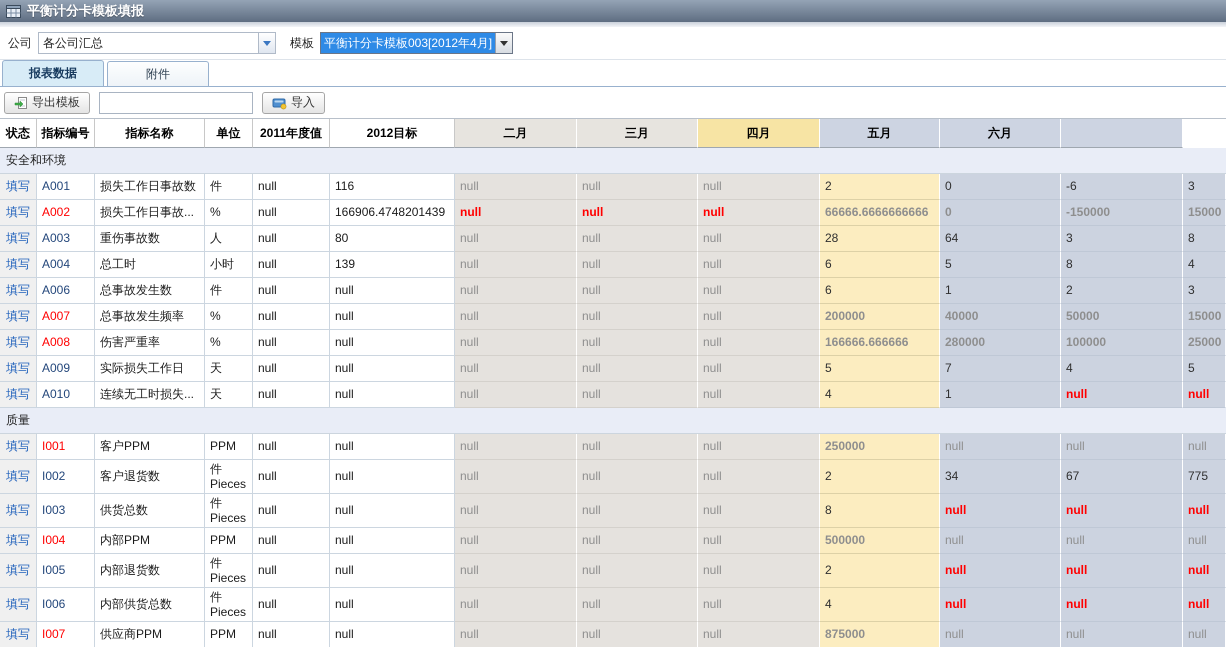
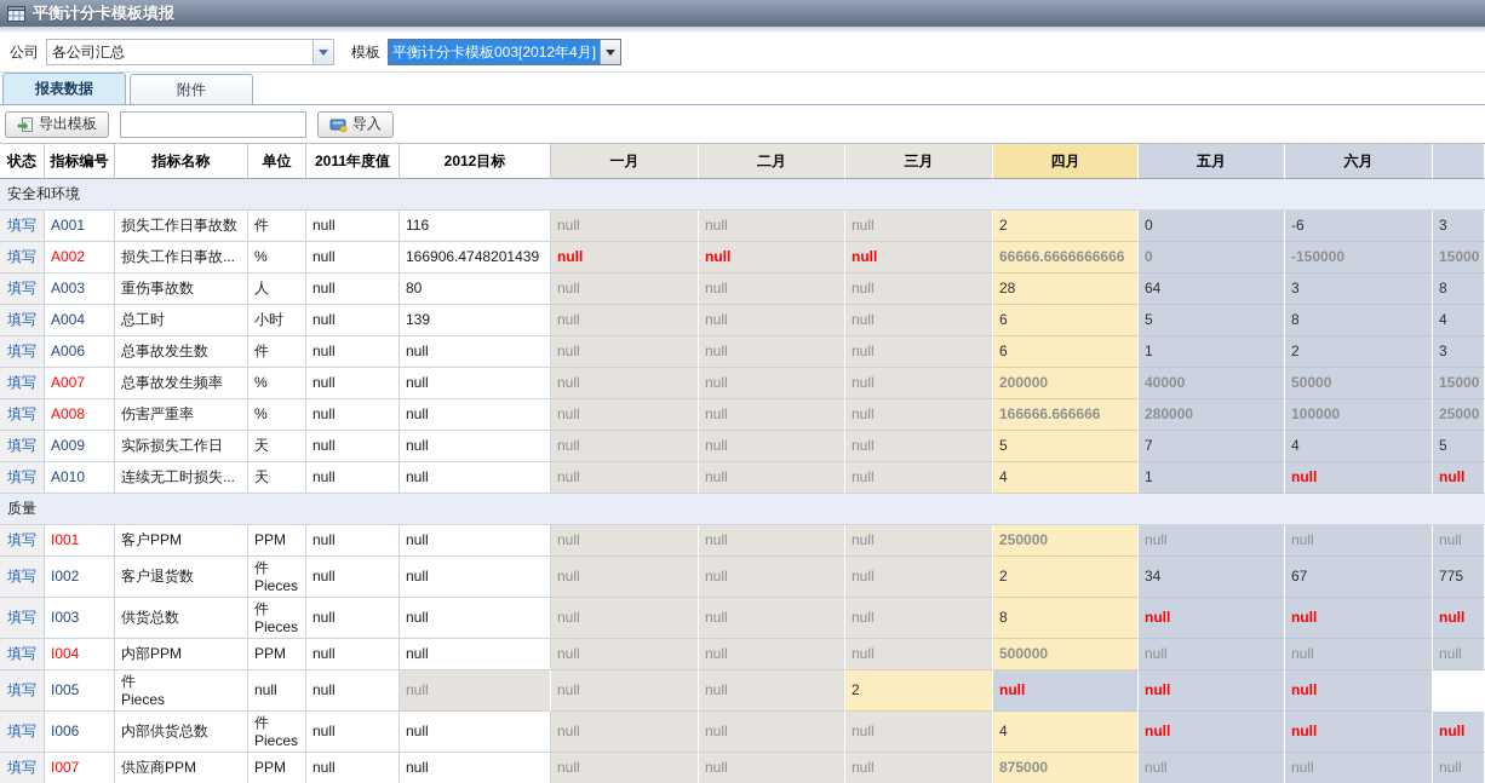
  平衡计分卡模板填报
  公司
  各公司汇总
  模板
  平衡计分卡模板003[2012年4月]
  报表数据
  附件
  导出模板
  导入
  状态
  指标编号
  指标名称
  单位
  2011年度值
  2012目标
+ 一月
  二月
  三月
  四月
  五月
  六月
  安全和环境
  填写
  A001
  损失工作日事故数
  件
  null
  116
  null
  null
  null
  2
  0
  -6
  3
  填写
  A002
  损失工作日事故...
  %
  null
  166906.4748201439
  null
  null
  null
  66666.6666666666
  0
  -150000
  15000
  填写
  A003
  重伤事故数
  人
  null
  80
  null
  null
  null
  28
  64
  3
  8
  填写
  A004
  总工时
  小时
  null
  139
  null
  null
  null
  6
  5
  8
  4
  填写
  A006
  总事故发生数
  件
  null
  null
  null
  null
  null
  6
  1
  2
  3
  填写
  A007
  总事故发生频率
  %
  null
  null
  null
  null
  null
  200000
  40000
  50000
  15000
  填写
  A008
  伤害严重率
  %
  null
  null
  null
  null
  null
  166666.666666
  280000
  100000
  25000
  填写
  A009
  实际损失工作日
  天
  null
  null
  null
  null
  null
  5
  7
  4
  5
  填写
  A010
  连续无工时损失...
  天
  null
  null
  null
  null
  null
  4
  1
  null
  null
  质量
  填写
  I001
  客户PPM
  PPM
  null
  null
  null
  null
  null
  250000
  null
  null
  null
  填写
  I002
  客户退货数
  件
  Pieces
  null
  null
  null
  null
  null
  2
  34
  67
  775
  填写
  I003
  供货总数
  件
  Pieces
  null
  null
  null
  null
  null
  8
  null
  null
  null
  填写
  I004
  内部PPM
  PPM
  null
  null
  null
  null
  null
  500000
  null
  null
  null
  填写
  I005
- 内部退货数
  件
  Pieces
  null
  null
  null
  null
  null
  2
  null
  null
  null
  填写
  I006
  内部供货总数
  件
  Pieces
  null
  null
  null
  null
  null
  4
  null
  null
  null
  填写
  I007
  供应商PPM
  PPM
  null
  null
  null
  null
  null
  875000
  null
  null
  null
